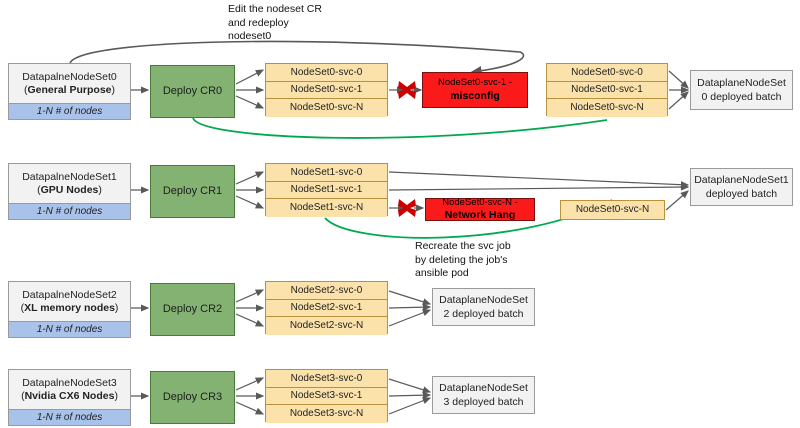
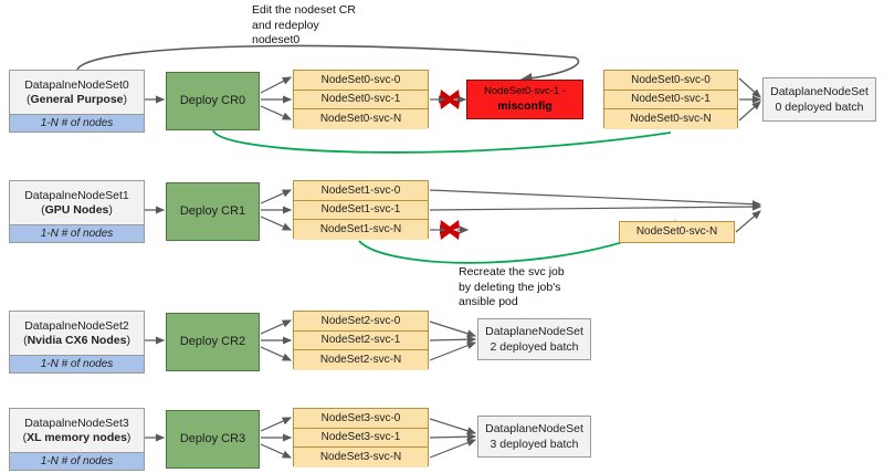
  Edit the nodeset CR
  and redeploy
  nodeset0
  Recreate the svc job
  by deleting the job's
  ansible pod
  DatapalneNodeSet0
  (General Purpose)
  1-N # of nodes
  Deploy CR0
  NodeSet0-svc-0
  NodeSet0-svc-1
  NodeSet0-svc-N
  NodeSet0-svc-1 -
  misconfig
  NodeSet0-svc-0
  NodeSet0-svc-1
  NodeSet0-svc-N
  DataplaneNodeSet
  0 deployed batch
  DatapalneNodeSet1
  (GPU Nodes)
  1-N # of nodes
  Deploy CR1
  NodeSet1-svc-0
  NodeSet1-svc-1
  NodeSet1-svc-N
- NodeSet0-svc-N -
- Network Hang
  NodeSet0-svc-N
- DataplaneNodeSet1
- deployed batch
  DatapalneNodeSet2
- (XL memory nodes)
+ (Nvidia CX6 Nodes)
  1-N # of nodes
  Deploy CR2
  NodeSet2-svc-0
  NodeSet2-svc-1
  NodeSet2-svc-N
  DataplaneNodeSet
  2 deployed batch
  DatapalneNodeSet3
- (Nvidia CX6 Nodes)
+ (XL memory nodes)
  1-N # of nodes
  Deploy CR3
  NodeSet3-svc-0
  NodeSet3-svc-1
  NodeSet3-svc-N
  DataplaneNodeSet
  3 deployed batch
